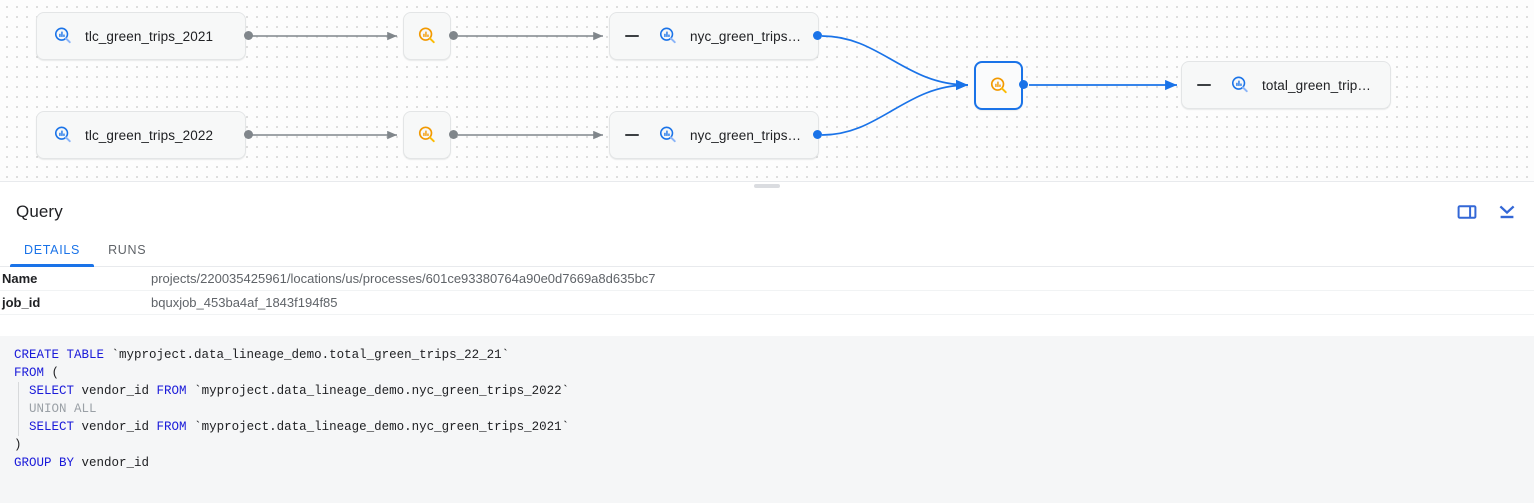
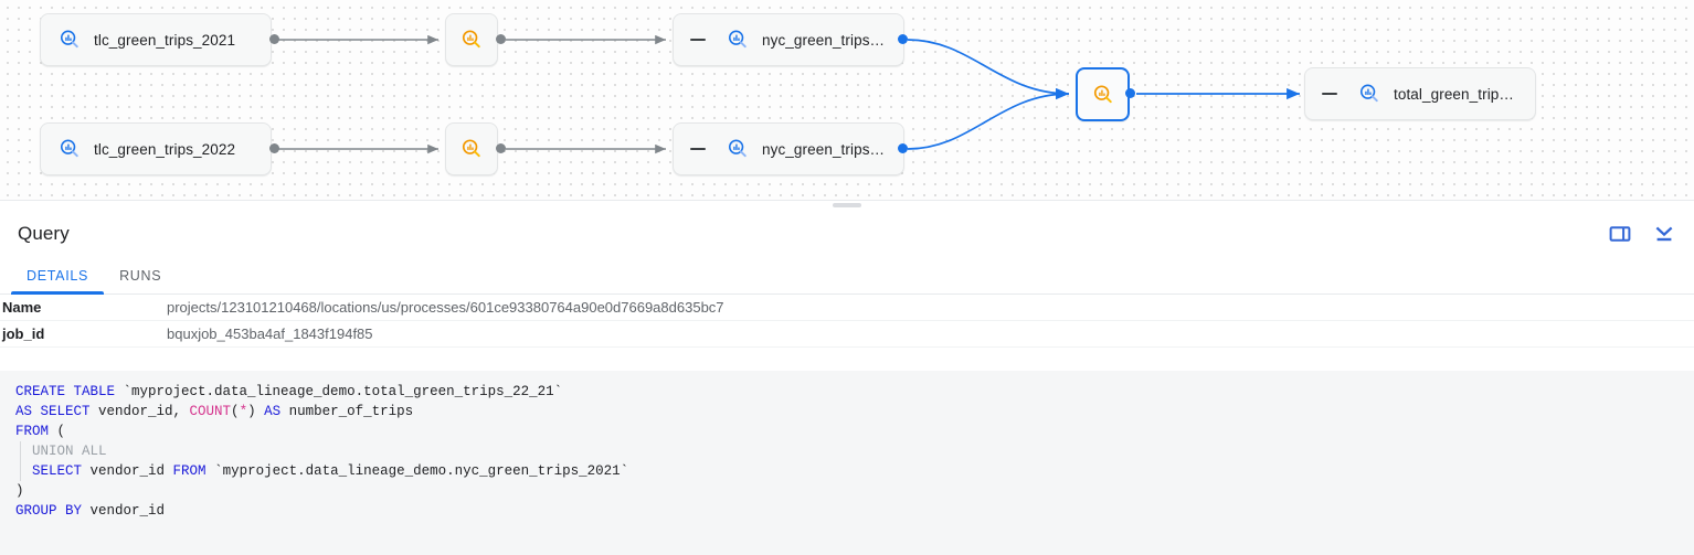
  tlc_green_trips_2021
  nyc_green_trips…
  tlc_green_trips_2022
  nyc_green_trips…
  total_green_trip…
  Query
  DETAILS
  RUNS
  Name
- projects/220035425961/locations/us/processes/601ce93380764a90e0d7669a8d635bc7
+ projects/123101210468/locations/us/processes/601ce93380764a90e0d7669a8d635bc7
  job_id
  bquxjob_453ba4af_1843f194f85
  CREATE TABLE `myproject.data_lineage_demo.total_green_trips_22_21`
+ AS SELECT vendor_id, COUNT(*) AS number_of_trips
  FROM (
- SELECT vendor_id FROM `myproject.data_lineage_demo.nyc_green_trips_2022`
  UNION ALL
  SELECT vendor_id FROM `myproject.data_lineage_demo.nyc_green_trips_2021`
  )
  GROUP BY vendor_id
